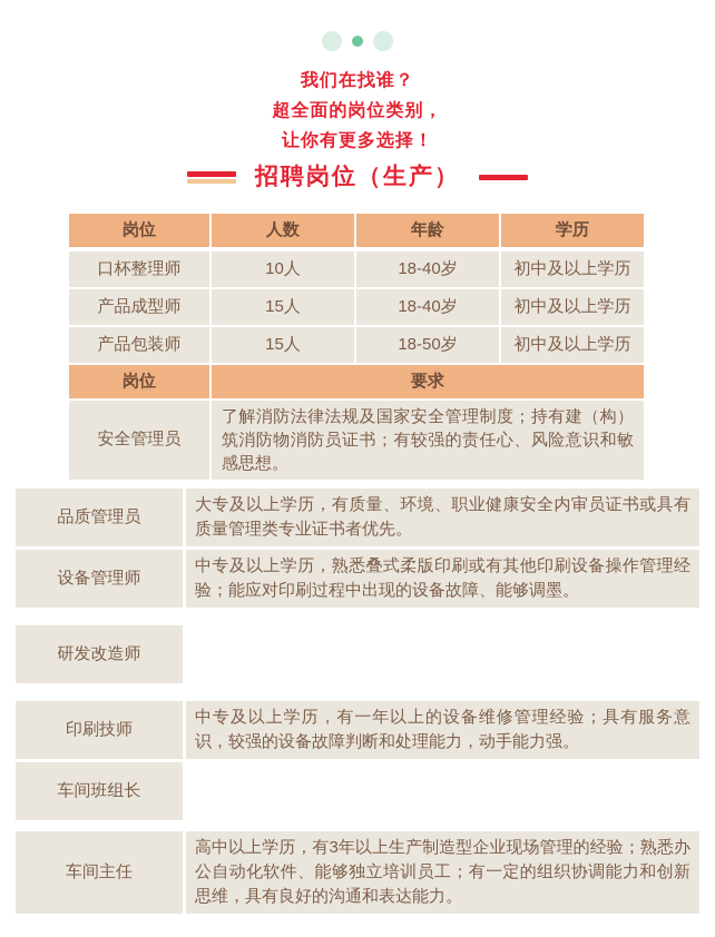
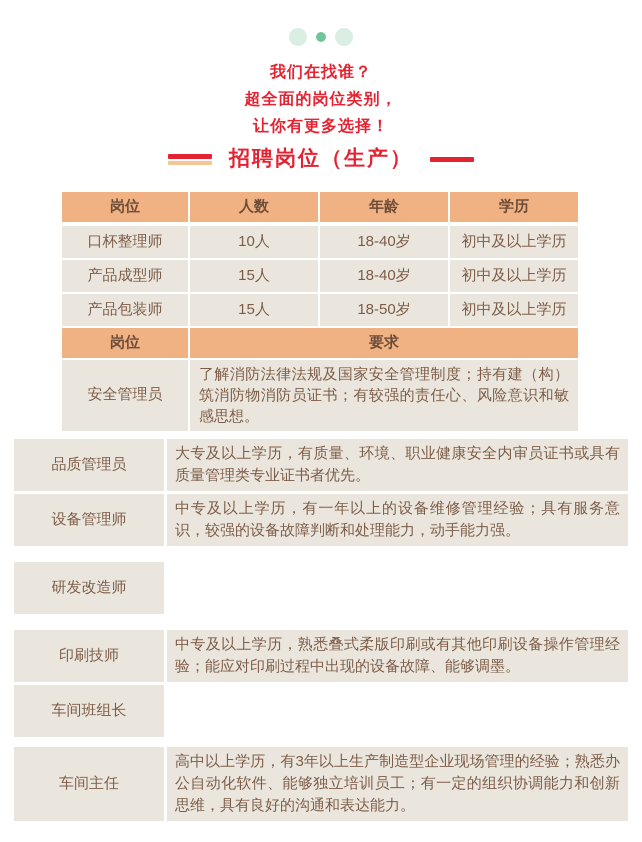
  我们在找谁？
  超全面的岗位类别，
  让你有更多选择！
  招聘岗位（生产）
  岗位
  人数
  年龄
  学历
  口杯整理师
  10人
  18-40岁
  初中及以上学历
  产品成型师
  15人
  18-40岁
  初中及以上学历
  产品包装师
  15人
  18-50岁
  初中及以上学历
  岗位
  要求
  安全管理员
  了解消防法律法规及国家安全管理制度；持有建（构）筑消防物消防员证书；有较强的责任心、风险意识和敏感思想。
  品质管理员
  大专及以上学历，有质量、环境、职业健康安全内审员证书或具有质量管理类专业证书者优先。
  设备管理师
- 中专及以上学历，熟悉叠式柔版印刷或有其他印刷设备操作管理经验；能应对印刷过程中出现的设备故障、能够调墨。
+ 中专及以上学历，有一年以上的设备维修管理经验；具有服务意识，较强的设备故障判断和处理能力，动手能力强。
  研发改造师
  印刷技师
- 中专及以上学历，有一年以上的设备维修管理经验；具有服务意识，较强的设备故障判断和处理能力，动手能力强。
+ 中专及以上学历，熟悉叠式柔版印刷或有其他印刷设备操作管理经验；能应对印刷过程中出现的设备故障、能够调墨。
  车间班组长
  车间主任
  高中以上学历，有3年以上生产制造型企业现场管理的经验；熟悉办公自动化软件、能够独立培训员工；有一定的组织协调能力和创新思维，具有良好的沟通和表达能力。
